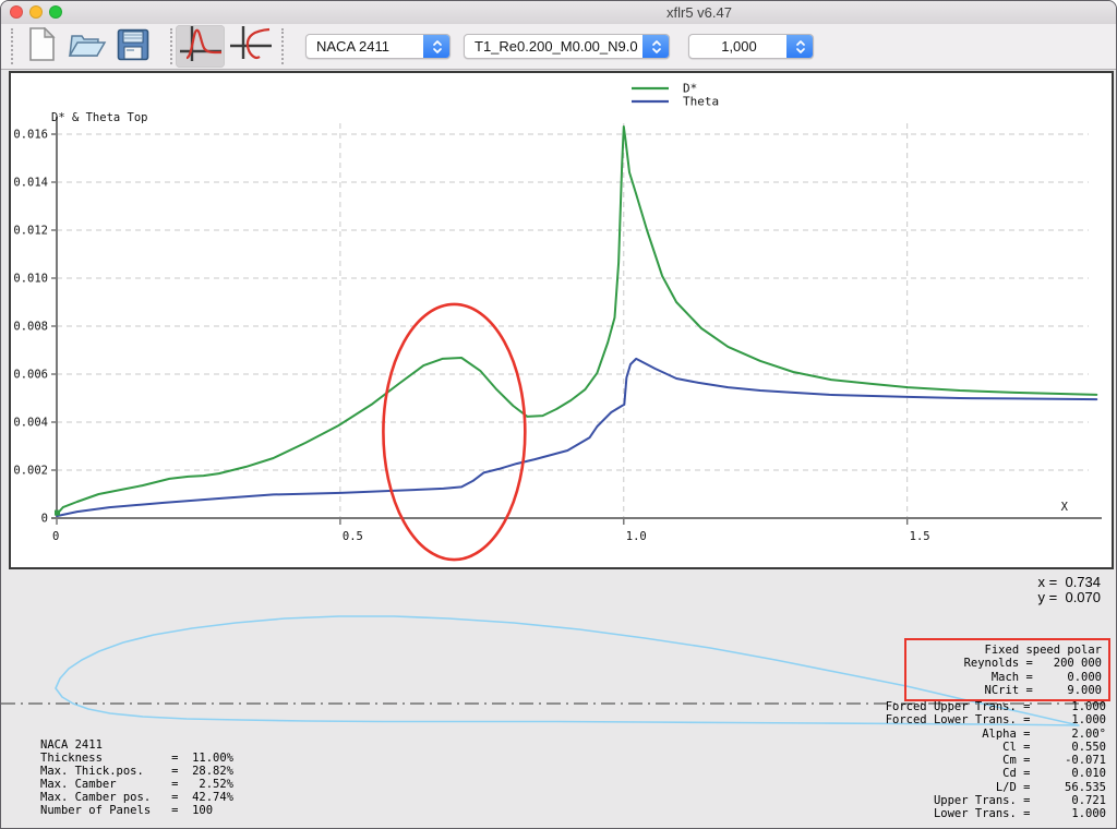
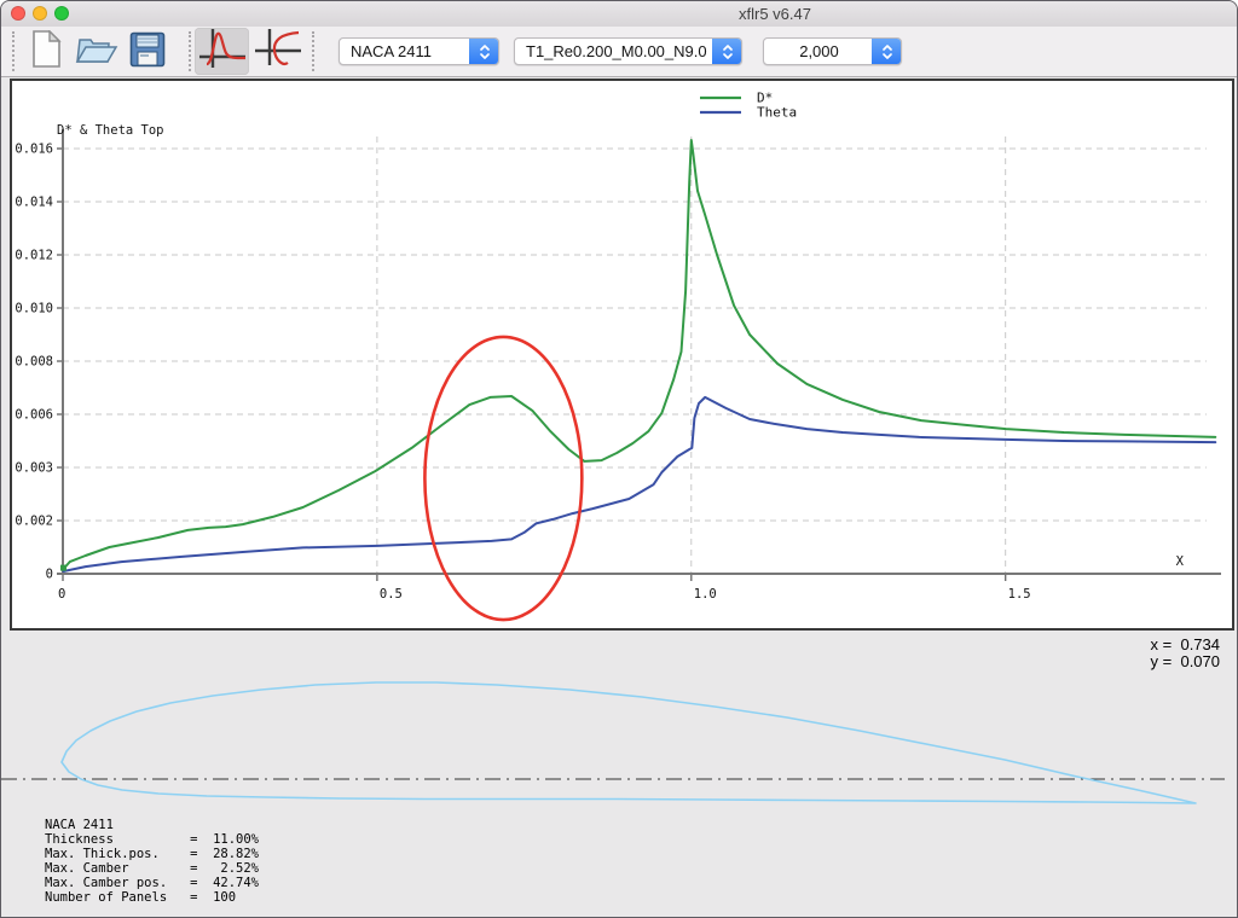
  xflr5 v6.47
  NACA 2411
  T1_Re0.200_M0.00_N9.0
- 1,000
+ 2,000
  0
  0.002
- 0.004
+ 0.003
  0.006
  0.008
  0.010
  0.012
  0.014
  0.016
  0
  0.5
  1.0
  1.5
  D* & Theta Top
  X
  D*
  Theta
  x = 0.734
  y = 0.070
- Fixed speed polar
- Reynolds = 200 000
- Mach = 0.000
- NCrit = 9.000
- Forced Upper Trans. = 1.000
- Forced Lower Trans. = 1.000
- Alpha = 2.00°
- Cl = 0.550
- Cm = -0.071
- Cd = 0.010
- L/D = 56.535
- Upper Trans. = 0.721
- Lower Trans. = 1.000
  NACA 2411
  Thickness = 11.00%
  Max. Thick.pos. = 28.82%
  Max. Camber = 2.52%
  Max. Camber pos. = 42.74%
  Number of Panels = 100
